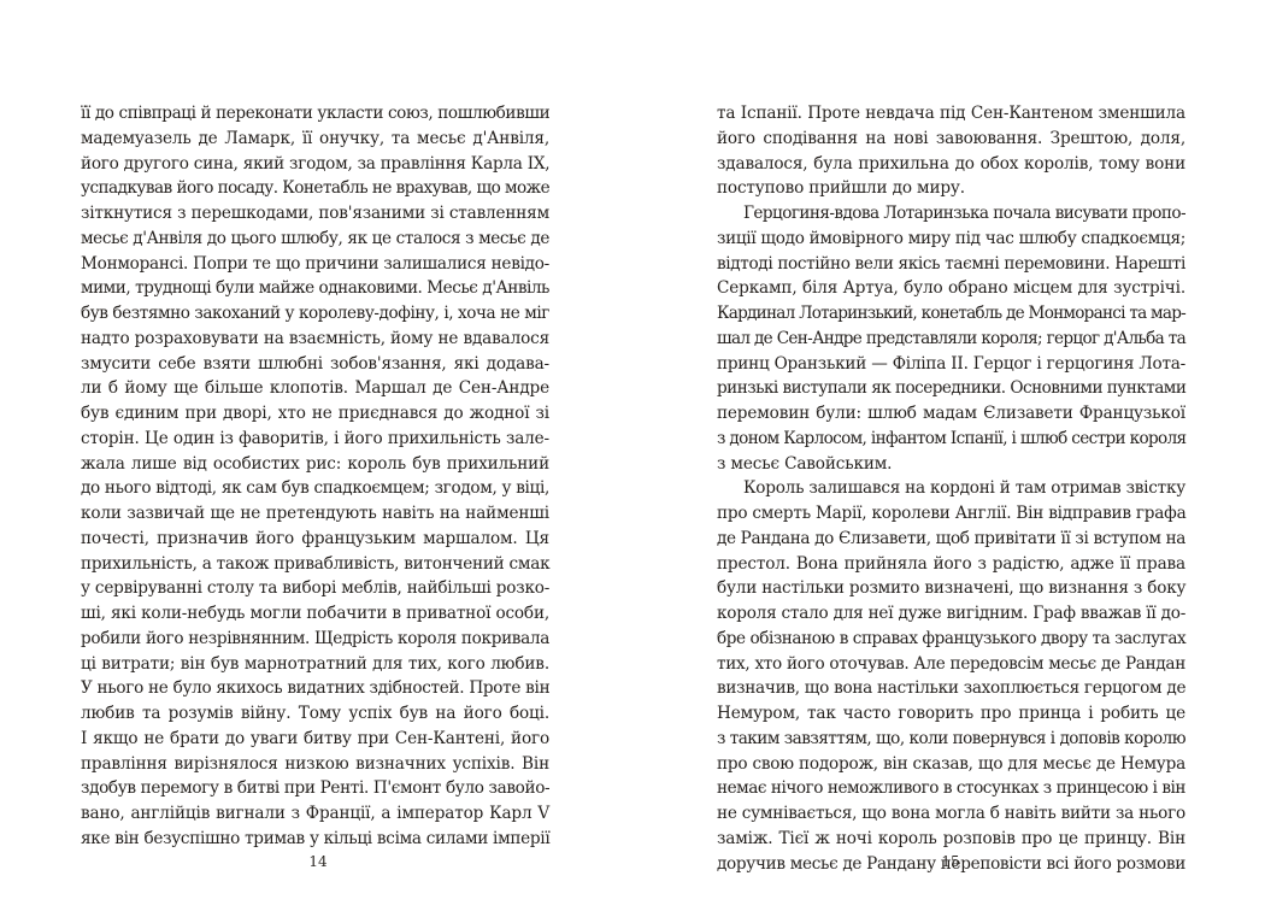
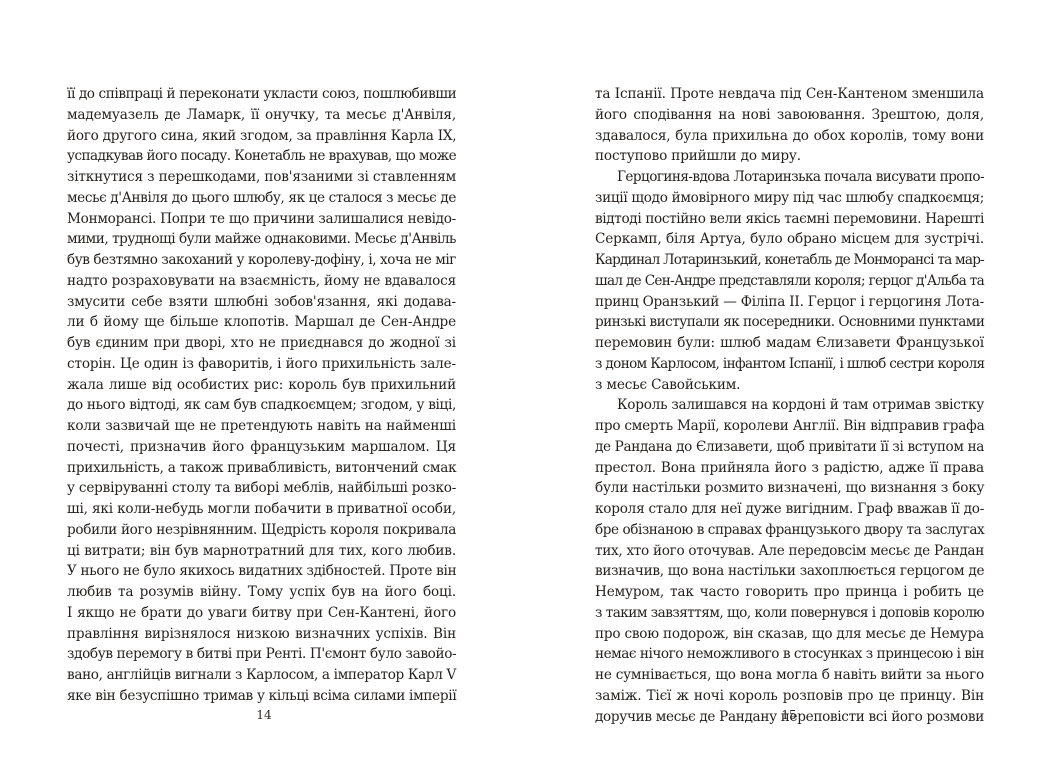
  її до співпраці й переконати укласти союз, пошлюбивши
  мадемуазель де Ламарк, її онучку, та месьє д'Анвіля,
  його другого сина, який згодом, за правління Карла IX,
  успадкував його посаду. Конетабль не врахував, що може
  зіткнутися з перешкодами, пов'язаними зі ставленням
  месьє д'Анвіля до цього шлюбу, як це сталося з месьє де
  Монморансі. Попри те що причини залишалися невідо-
  мими, труднощі були майже однаковими. Месьє д'Анвіль
  був безтямно закоханий у королеву-дофіну, і, хоча не міг
  надто розраховувати на взаємність, йому не вдавалося
  змусити себе взяти шлюбні зобов'язання, які додава-
  ли б йому ще більше клопотів. Маршал де Сен-Андре
  був єдиним при дворі, хто не приєднався до жодної зі
  сторін. Це один із фаворитів, і його прихильність зале-
  жала лише від особистих рис: король був прихильний
  до нього відтоді, як сам був спадкоємцем; згодом, у віці,
  коли зазвичай ще не претендують навіть на найменші
  почесті, призначив його французьким маршалом. Ця
  прихильність, а також привабливість, витончений смак
  у сервіруванні столу та виборі меблів, найбільші розко-
  ші, які коли-небудь могли побачити в приватної особи,
  робили його незрівнянним. Щедрість короля покривала
  ці витрати; він був марнотратний для тих, кого любив.
  У нього не було якихось видатних здібностей. Проте він
  любив та розумів війну. Тому успіх був на його боці.
  І якщо не брати до уваги битву при Сен-Кантені, його
  правління вирізнялося низкою визначних успіхів. Він
  здобув перемогу в битві при Ренті. П'ємонт було завойо-
- вано, англійців вигнали з Франції, а імператор Карл V
+ вано, англійців вигнали з Карлосом, а імператор Карл V
  яке він безуспішно тримав у кільці всіма силами імперії
  14
  та Іспанії. Проте невдача під Сен-Кантеном зменшила
  його сподівання на нові завоювання. Зрештою, доля,
  здавалося, була прихильна до обох королів, тому вони
  поступово прийшли до миру.
  Герцогиня-вдова Лотаринзька почала висувати пропо-
  зиції щодо ймовірного миру під час шлюбу спадкоємця;
  відтоді постійно вели якісь таємні перемовини. Нарешті
  Серкамп, біля Артуа, було обрано місцем для зустрічі.
  Кардинал Лотаринзький, конетабль де Монморансі та мар-
  шал де Сен-Андре представляли короля; герцог д'Альба та
  принц Оранзький — Філіпа II. Герцог і герцогиня Лота-
  ринзькі виступали як посередники. Основними пунктами
  перемовин були: шлюб мадам Єлизавети Французької
  з доном Карлосом, інфантом Іспанії, і шлюб сестри короля
  з месьє Савойським.
  Король залишався на кордоні й там отримав звістку
  про смерть Марії, королеви Англії. Він відправив графа
  де Рандана до Єлизавети, щоб привітати її зі вступом на
  престол. Вона прийняла його з радістю, адже її права
  були настільки розмито визначені, що визнання з боку
  короля стало для неї дуже вигідним. Граф вважав її до-
  бре обізнаною в справах французького двору та заслугах
  тих, хто його оточував. Але передовсім месьє де Рандан
  визначив, що вона настільки захоплюється герцогом де
  Немуром, так часто говорить про принца і робить це
  з таким завзяттям, що, коли повернувся і доповів королю
  про свою подорож, він сказав, що для месьє де Немура
  немає нічого неможливого в стосунках з принцесою і він
  не сумнівається, що вона могла б навіть вийти за нього
  заміж. Тієї ж ночі король розповів про це принцу. Він
  доручив месьє де Рандану переповісти всі його розмови
  15
